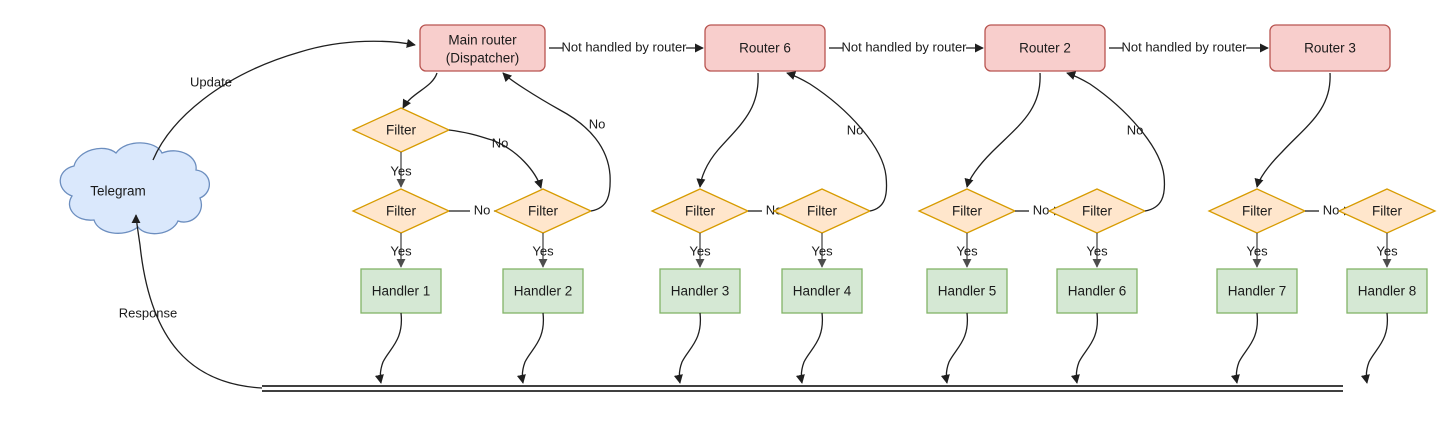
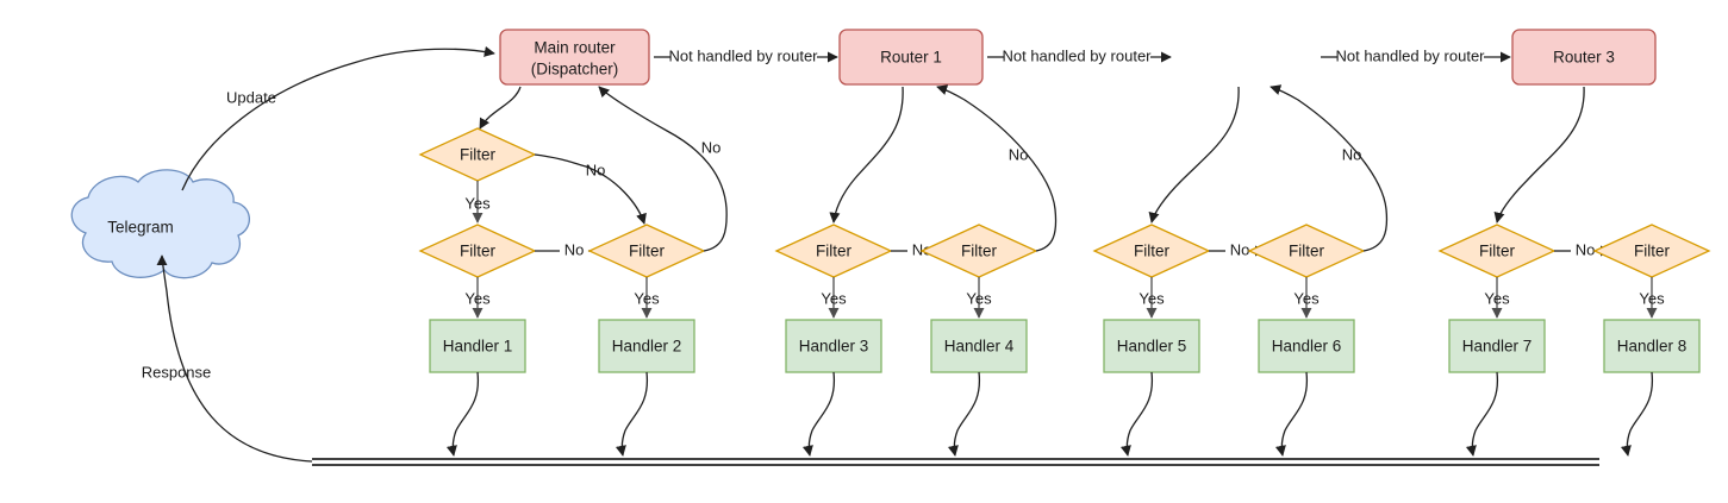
  Telegram
  Main router
  (Dispatcher)
- Router 6
+ Router 1
- Router 2
  Router 3
  Not handled by router
  Not handled by router
  Not handled by router
  Update
  Response
  Filter
  Yes
  No
  Filter
  No
  Filter
  No
  Yes
  Yes
  Filter
  Filter
  No
  Yes
  Yes
  Filter
  No
  Filter
  No
  Yes
  Yes
  Filter
  No
  Filter
  Yes
  Yes
  Handler 1
  Handler 2
  Handler 3
  Handler 4
  Handler 5
  Handler 6
  Handler 7
  Handler 8
